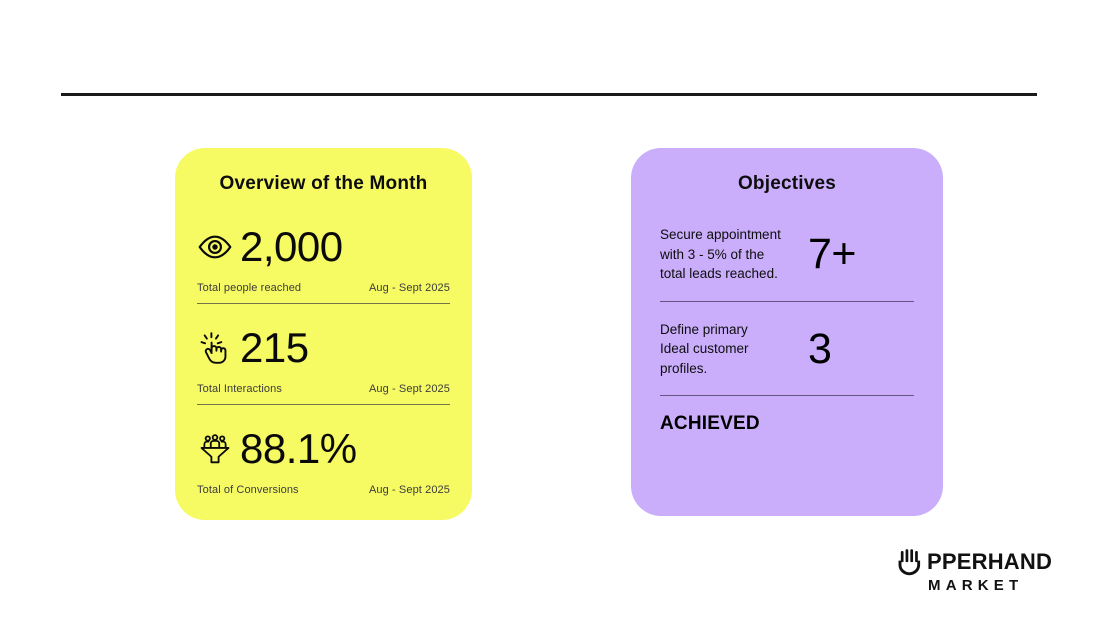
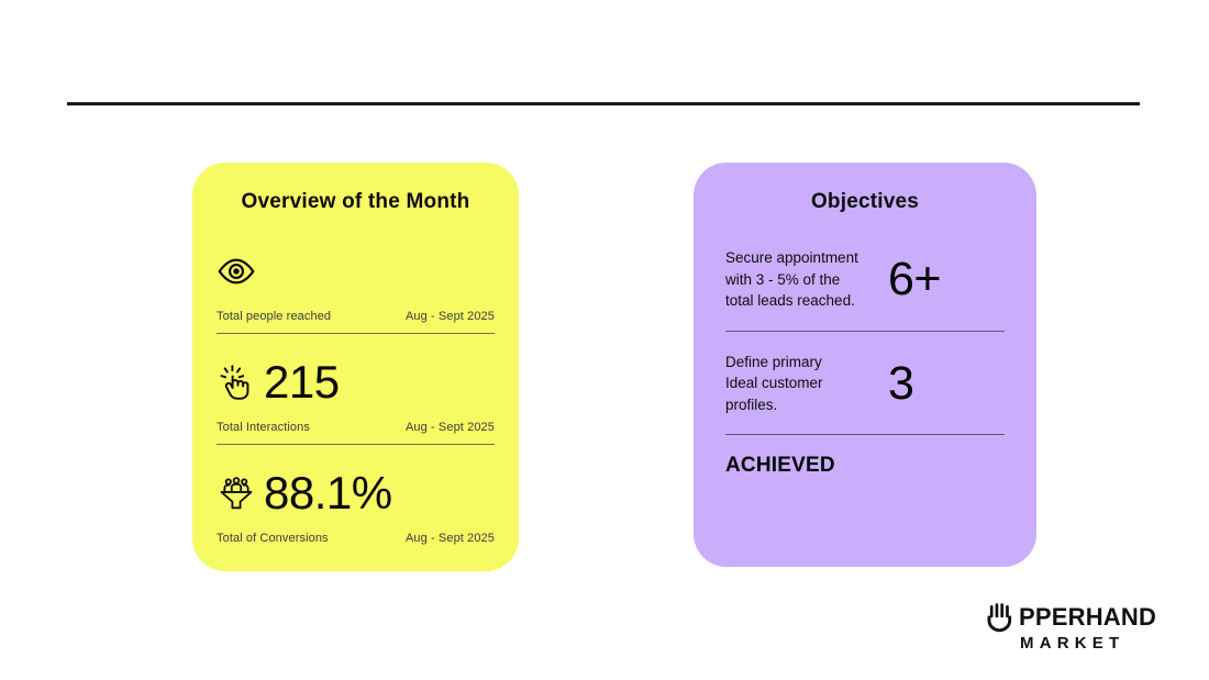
  Overview of the Month
- 2,000
  Total people reached
  Aug - Sept 2025
  215
  Total Interactions
  Aug - Sept 2025
  88.1%
  Total of Conversions
  Aug - Sept 2025
  Objectives
  Secure appointment
  with 3 - 5% of the
  total leads reached.
- 7+
+ 6+
  Define primary
  Ideal customer
  profiles.
  3
  ACHIEVED
  PPERHAND
  MARKET
